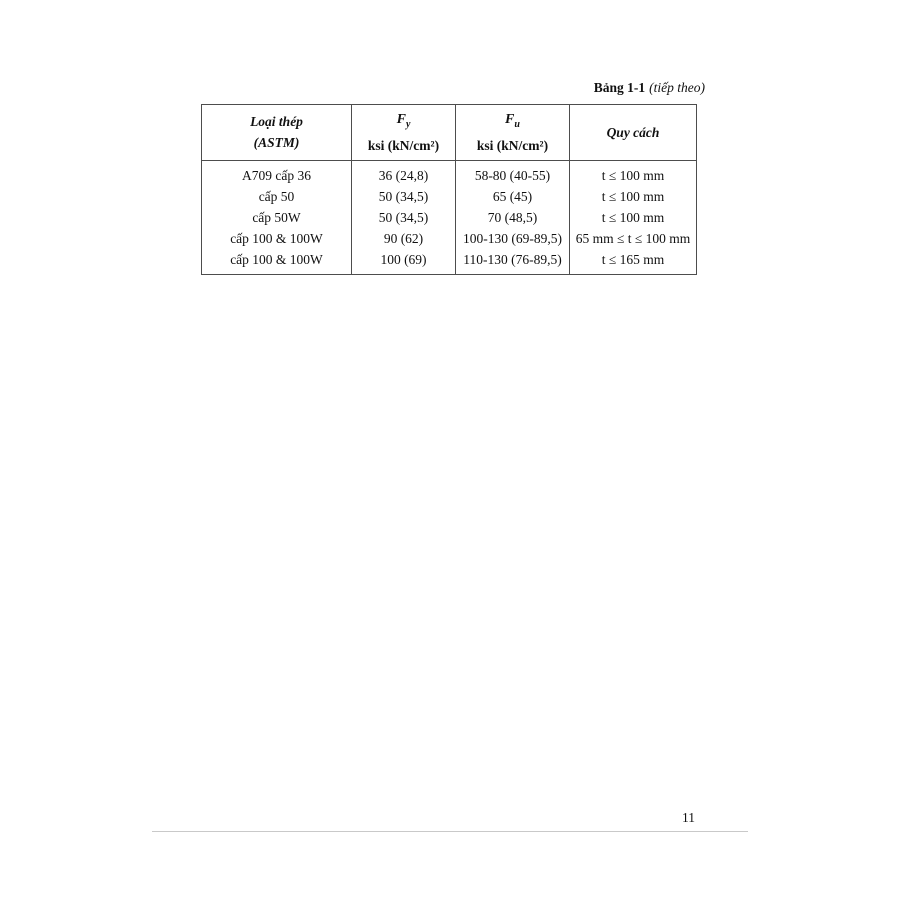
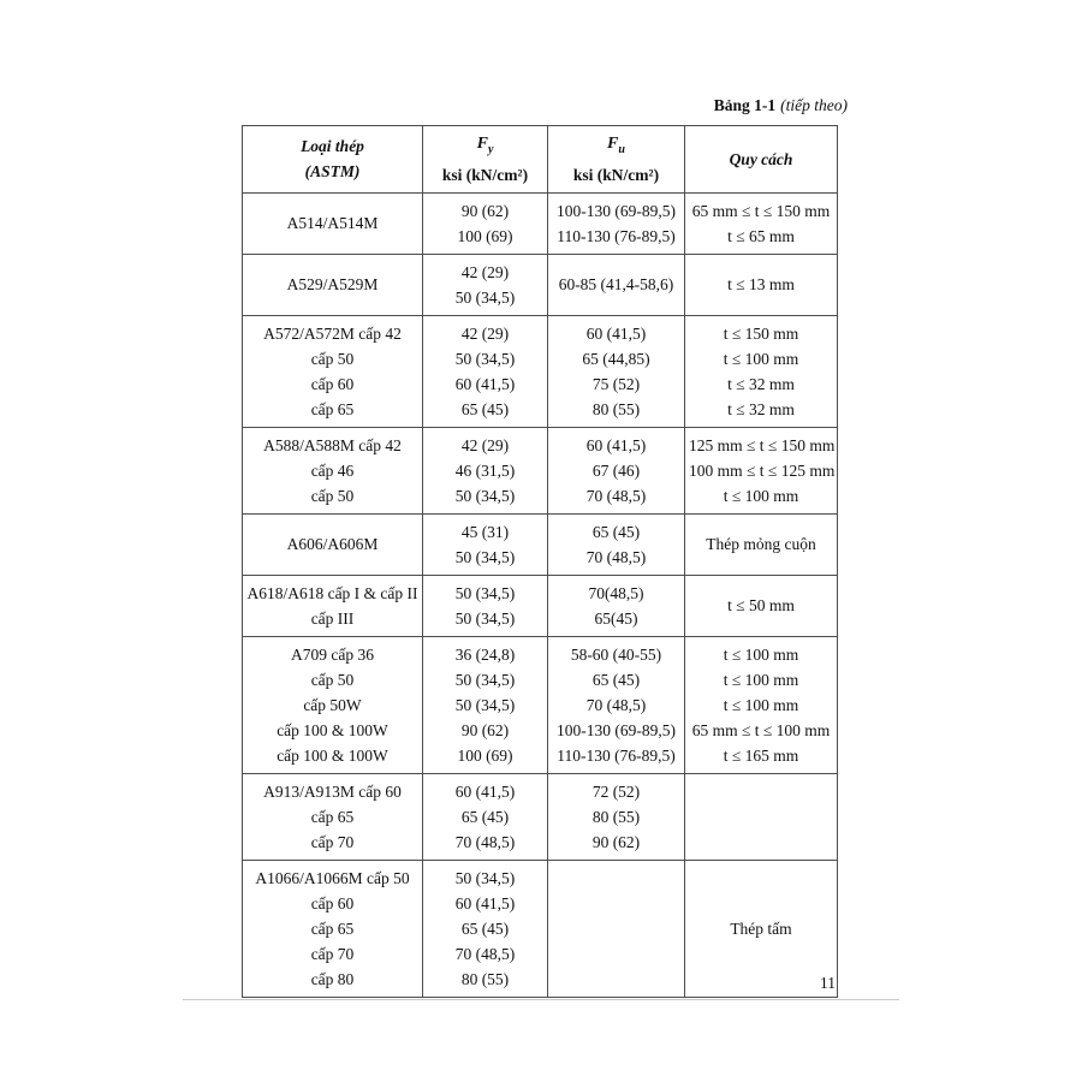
  Bảng 1-1 (tiếp theo)
  Loại thép(ASTM)	Fyksi (kN/cm²)	Fuksi (kN/cm²)	Quy cách
+ A514/A514M	90 (62)100 (69)	100-130 (69-89,5)110-130 (76-89,5)	65 mm ≤ t ≤ 150 mmt ≤ 65 mm
+ A529/A529M	42 (29)50 (34,5)	60-85 (41,4-58,6)	t ≤ 13 mm
+ A572/A572M cấp 42cấp 50cấp 60cấp 65	42 (29)50 (34,5)60 (41,5)65 (45)	60 (41,5)65 (44,85)75 (52)80 (55)	t ≤ 150 mmt ≤ 100 mmt ≤ 32 mmt ≤ 32 mm
+ A588/A588M cấp 42cấp 46cấp 50	42 (29)46 (31,5)50 (34,5)	60 (41,5)67 (46)70 (48,5)	125 mm ≤ t ≤ 150 mm100 mm ≤ t ≤ 125 mmt ≤ 100 mm
+ A606/A606M	45 (31)50 (34,5)	65 (45)70 (48,5)	Thép mỏng cuộn
+ A618/A618 cấp I & cấp IIcấp III	50 (34,5)50 (34,5)	70(48,5)65(45)	t ≤ 50 mm
- A709 cấp 36cấp 50cấp 50Wcấp 100 & 100Wcấp 100 & 100W	36 (24,8)50 (34,5)50 (34,5)90 (62)100 (69)	58-80 (40-55)65 (45)70 (48,5)100-130 (69-89,5)110-130 (76-89,5)	t ≤ 100 mmt ≤ 100 mmt ≤ 100 mm65 mm ≤ t ≤ 100 mmt ≤ 165 mm
+ A709 cấp 36cấp 50cấp 50Wcấp 100 & 100Wcấp 100 & 100W	36 (24,8)50 (34,5)50 (34,5)90 (62)100 (69)	58-60 (40-55)65 (45)70 (48,5)100-130 (69-89,5)110-130 (76-89,5)	t ≤ 100 mmt ≤ 100 mmt ≤ 100 mm65 mm ≤ t ≤ 100 mmt ≤ 165 mm
+ A913/A913M cấp 60cấp 65cấp 70	60 (41,5)65 (45)70 (48,5)	72 (52)80 (55)90 (62)
+ A1066/A1066M cấp 50cấp 60cấp 65cấp 70cấp 80	50 (34,5)60 (41,5)65 (45)70 (48,5)80 (55)		Thép tấm
  11
